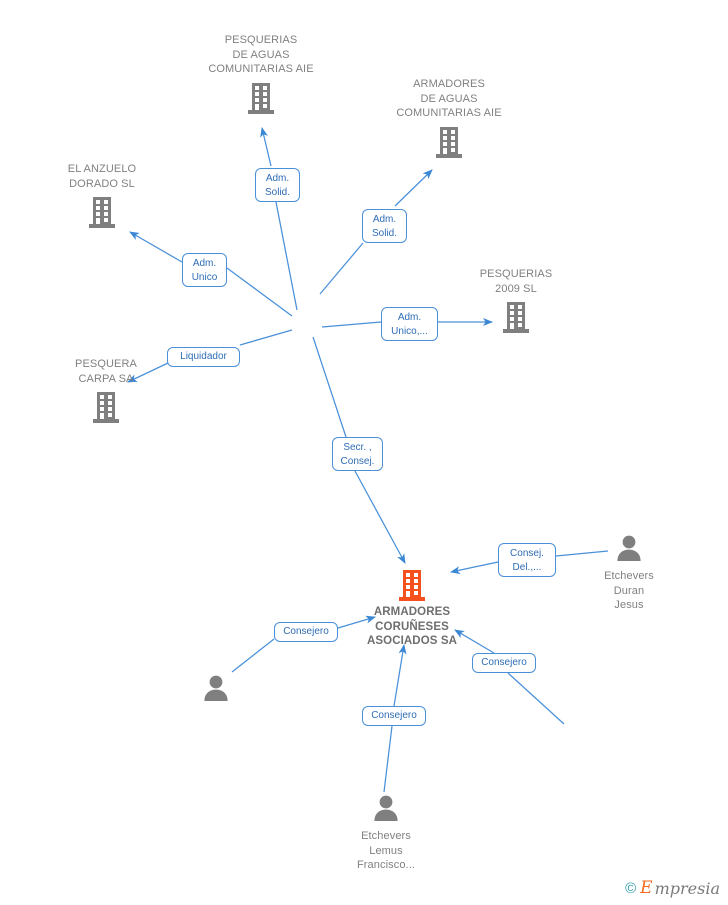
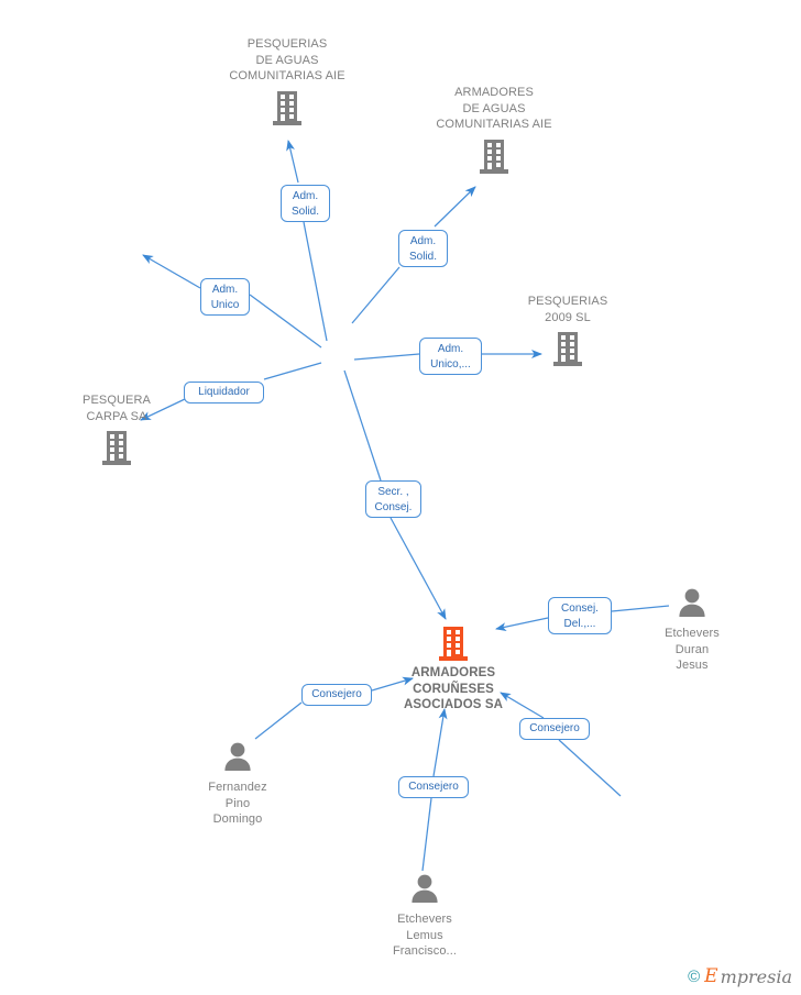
  PESQUERIAS
  DE AGUAS
  COMUNITARIAS AIE
  ARMADORES
  DE AGUAS
  COMUNITARIAS AIE
- EL ANZUELO
- DORADO SL
  PESQUERIAS
  2009 SL
  PESQUERA
  CARPA SA
  ARMADORES
  CORUÑESES
  ASOCIADOS SA
  Etchevers
  Duran
  Jesus
+ Fernandez
+ Pino
+ Domingo
  Etchevers
  Lemus
  Francisco...
  Adm.
  Solid.
  Adm.
  Solid.
  Adm.
  Unico
  Adm.
  Unico,...
  Liquidador
  Secr. ,
  Consej.
  Consej.
  Del.,...
  Consejero
  Consejero
  Consejero
  ©
  E
  mpresia
